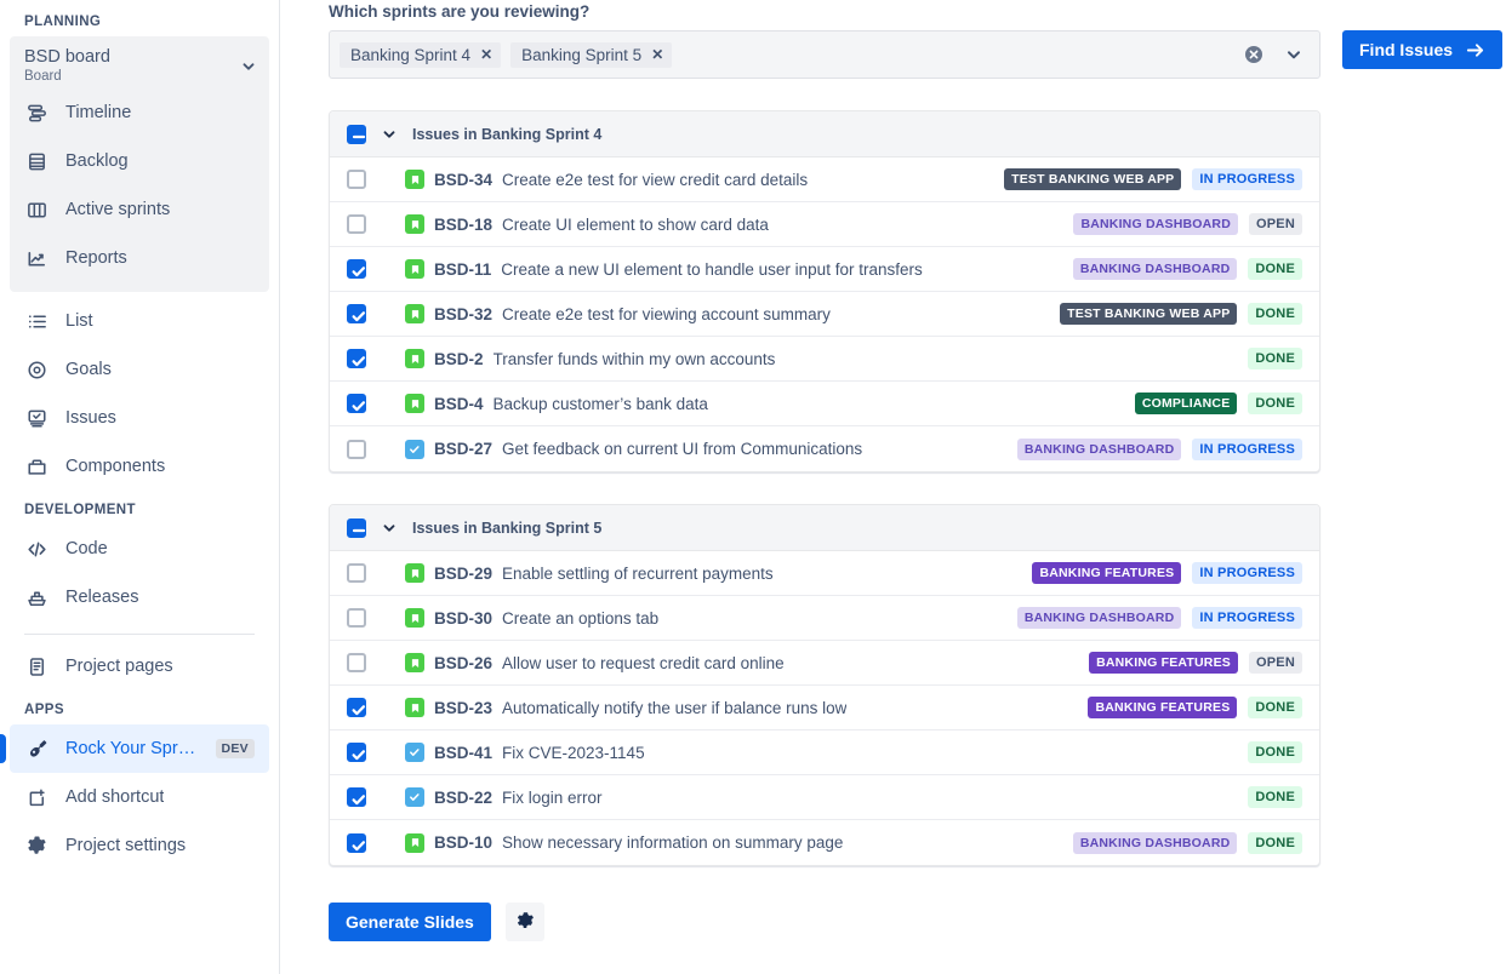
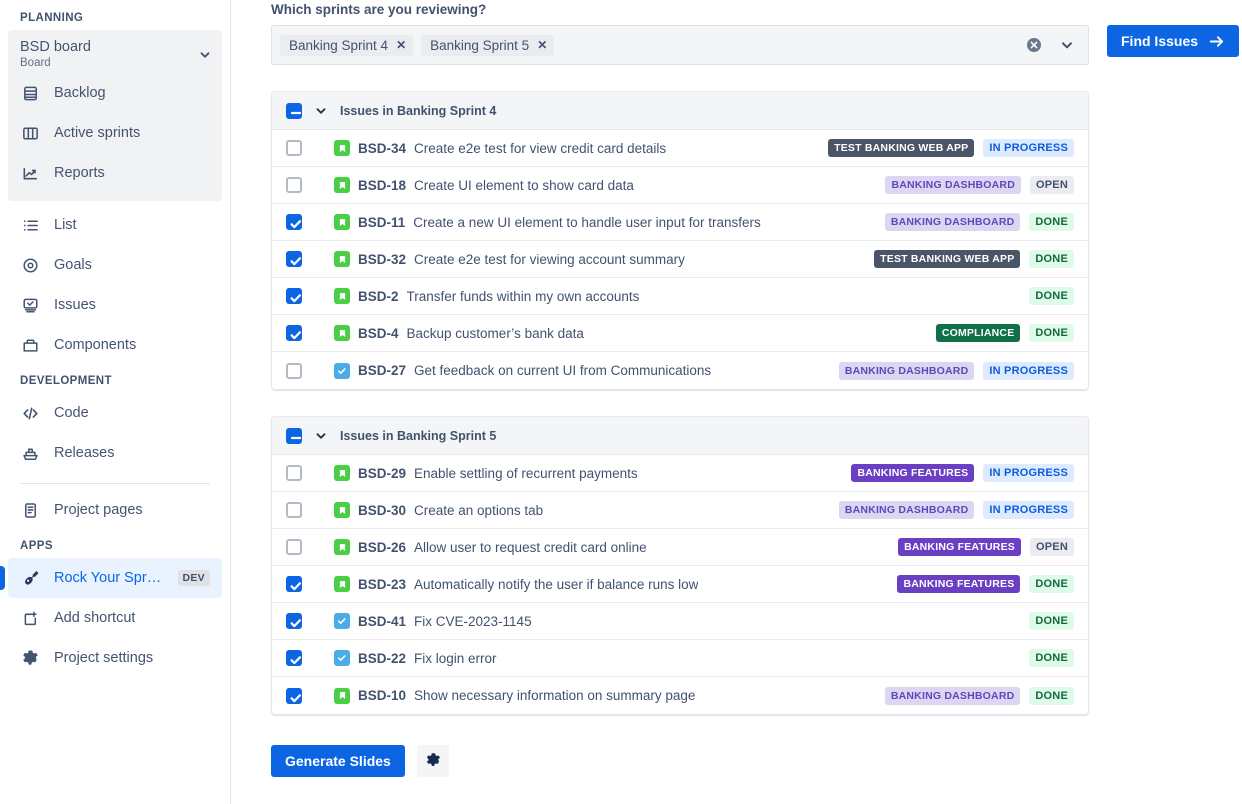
  PLANNING
  BSD board
  Board
- Timeline
  Backlog
  Active sprints
  Reports
  List
  Goals
  Issues
  Components
  DEVELOPMENT
  Code
  Releases
  Project pages
  APPS
  Rock Your Sprint
  DEV
  Add shortcut
  Project settings
  Which sprints are you reviewing?
  Banking Sprint 4
  ✕
  Banking Sprint 5
  ✕
  Find Issues
  Issues in Banking Sprint 4
  BSD-34
  Create e2e test for view credit card details
  TEST BANKING WEB APP
  IN PROGRESS
  BSD-18
  Create UI element to show card data
  BANKING DASHBOARD
  OPEN
  BSD-11
  Create a new UI element to handle user input for transfers
  BANKING DASHBOARD
  DONE
  BSD-32
  Create e2e test for viewing account summary
  TEST BANKING WEB APP
  DONE
  BSD-2
  Transfer funds within my own accounts
  DONE
  BSD-4
  Backup customer’s bank data
  COMPLIANCE
  DONE
  BSD-27
  Get feedback on current UI from Communications
  BANKING DASHBOARD
  IN PROGRESS
  Issues in Banking Sprint 5
  BSD-29
  Enable settling of recurrent payments
  BANKING FEATURES
  IN PROGRESS
  BSD-30
  Create an options tab
  BANKING DASHBOARD
  IN PROGRESS
  BSD-26
  Allow user to request credit card online
  BANKING FEATURES
  OPEN
  BSD-23
  Automatically notify the user if balance runs low
  BANKING FEATURES
  DONE
  BSD-41
  Fix CVE-2023-1145
  DONE
  BSD-22
  Fix login error
  DONE
  BSD-10
  Show necessary information on summary page
  BANKING DASHBOARD
  DONE
  Generate Slides
